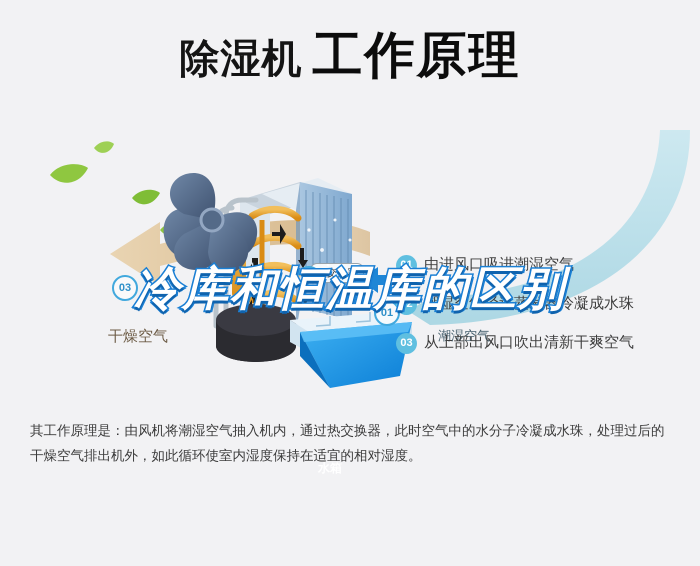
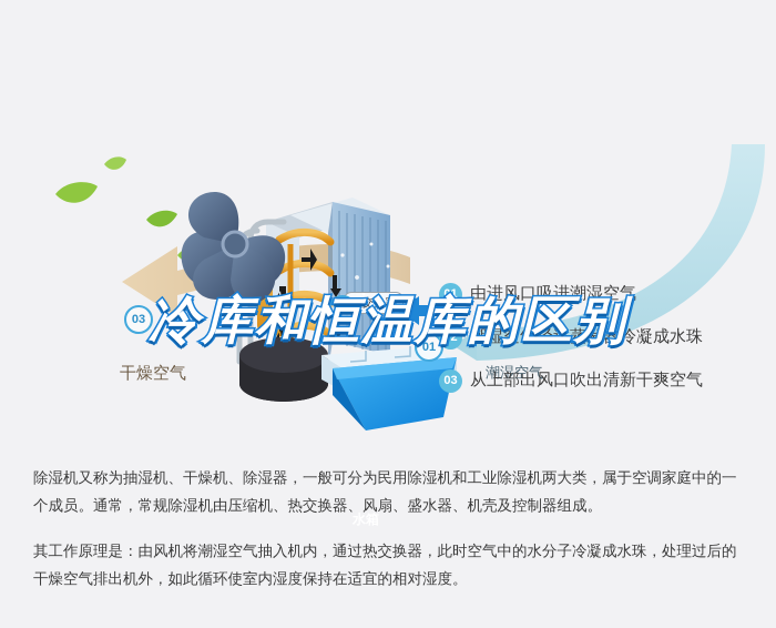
- 除湿机 工作原理
  干燥空气
  潮湿空气
  水箱
  热交换器
  03
  02
  01
  01
  由进风口吸进潮湿空气
  02
  潮湿空气经过蒸发器冷凝成水珠
  03
  从上部出风口吹出清新干爽空气
  冷库和恒温库的区别
+ 除湿机又称为抽湿机、干燥机、除湿器，一般可分为民用除湿机和工业除湿机两大类，属于空调家庭中的一个成员。通常，常规除湿机由压缩机、热交换器、风扇、盛水器、机壳及控制器组成。
  其工作原理是：由风机将潮湿空气抽入机内，通过热交换器，此时空气中的水分子冷凝成水珠，处理过后的干燥空气排出机外，如此循环使室内湿度保持在适宜的相对湿度。
